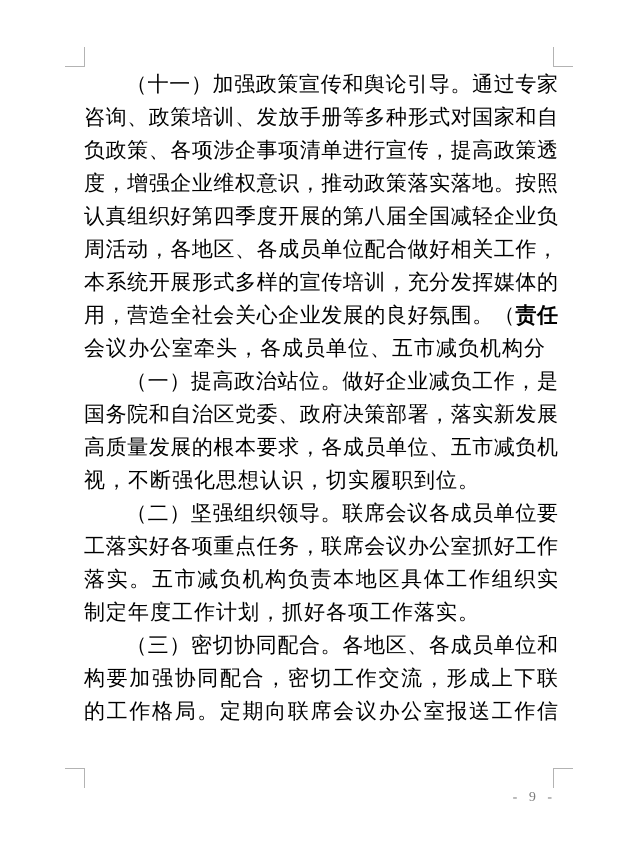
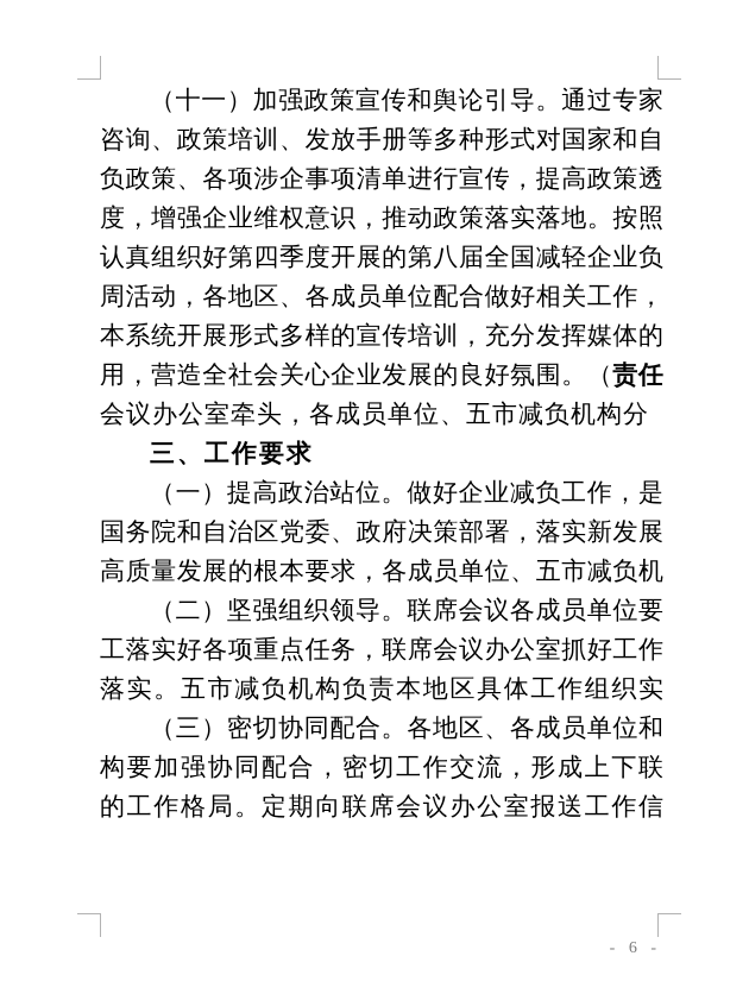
  （十一）加强政策宣传和舆论引导。通过专家
  咨询、政策培训、发放手册等多种形式对国家和自
  负政策、各项涉企事项清单进行宣传，提高政策透
  度，增强企业维权意识，推动政策落实落地。按照
  认真组织好第四季度开展的第八届全国减轻企业负
  周活动，各地区、各成员单位配合做好相关工作，
  本系统开展形式多样的宣传培训，充分发挥媒体的
  用，营造全社会关心企业发展的良好氛围。（责任
  会议办公室牵头，各成员单位、五市减负机构分
+ 三、工作要求
  （一）提高政治站位。做好企业减负工作，是
  国务院和自治区党委、政府决策部署，落实新发展
  高质量发展的根本要求，各成员单位、五市减负机
- 视，不断强化思想认识，切实履职到位。
  （二）坚强组织领导。联席会议各成员单位要
  工落实好各项重点任务，联席会议办公室抓好工作
  落实。五市减负机构负责本地区具体工作组织实
- 制定年度工作计划，抓好各项工作落实。
  （三）密切协同配合。各地区、各成员单位和
  构要加强协同配合，密切工作交流，形成上下联
  的工作格局。定期向联席会议办公室报送工作信
- - 9 -
+ - 6 -
